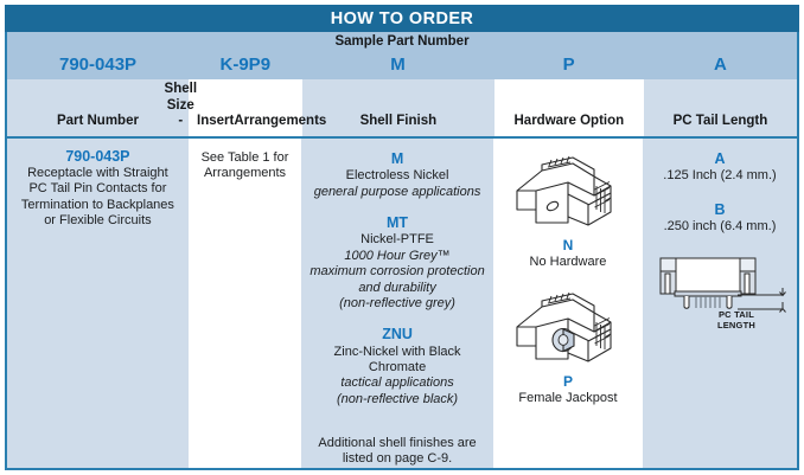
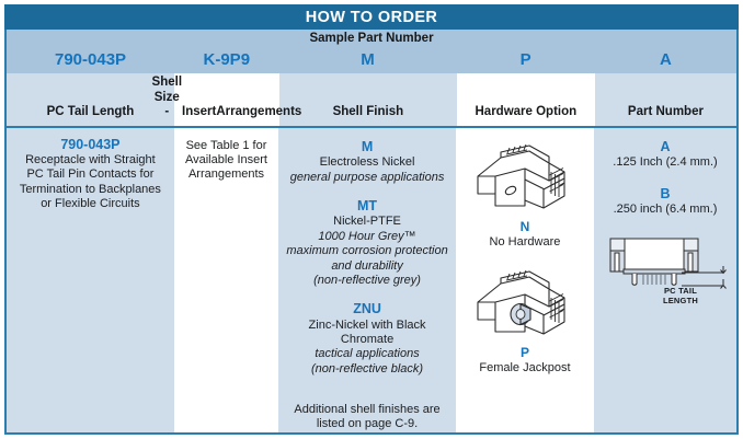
  HOW TO ORDER
  Sample Part Number
  790-043P
  K-9P9
  M
  P
  A
- Part Number
+ PC Tail Length
  Shell Size -
  Insert
  Arrangements
  Shell Finish
  Hardware Option
- PC Tail Length
+ Part Number
  790-043P
  Receptacle with Straight
  PC Tail Pin Contacts for
  Termination to Backplanes
  or Flexible Circuits
  See Table 1 for
+ Available Insert
  Arrangements
  M
  Electroless Nickel
  general purpose applications
  MT
  Nickel-PTFE
  1000 Hour Grey™
  maximum corrosion protection
  and durability
  (non-reflective grey)
  ZNU
  Zinc-Nickel with Black Chromate
  tactical applications
  (non-reflective black)
  Additional shell finishes are
  listed on page C-9.
  N
  No Hardware
  P
  Female Jackpost
  A
  .125 Inch (2.4 mm.)
  B
  .250 inch (6.4 mm.)
  PC TAIL
  LENGTH
